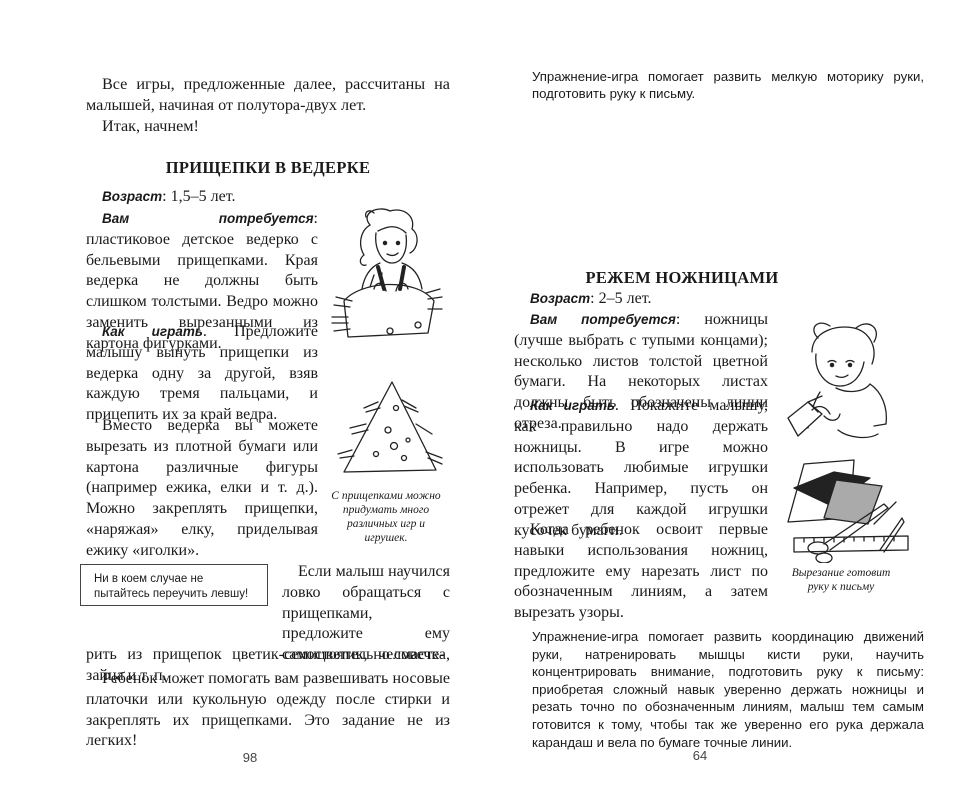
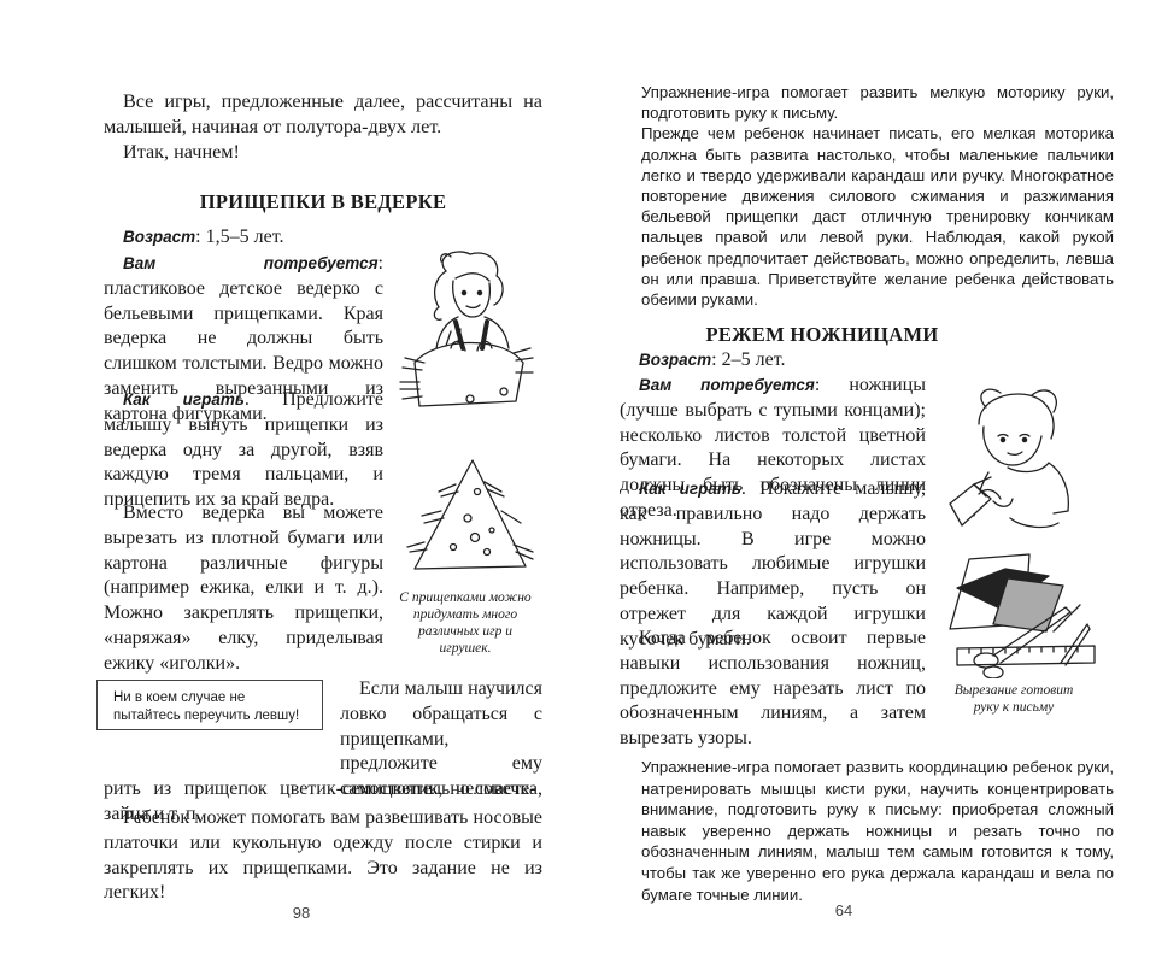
  Все игры, предложенные далее, рассчитаны на малышей, начиная от полутора-двух лет.
  Итак, начнем!
  ПРИЩЕПКИ В ВЕДЕРКЕ
  Возраст: 1,5–5 лет.
  Вам потребуется: пластиковое детское ведерко с бельевыми прищепками. Края ведерка не должны быть слишком толстыми. Ведро можно заменить вырезанными из картона фигурками.
  Как играть. Предложите малышу вынуть прищепки из ведерка одну за другой, взяв каждую тремя пальцами, и прицепить их за край ведра.
  Вместо ведерка вы можете вырезать из плотной бумаги или картона различные фигуры (например ежика, елки и т. д.). Можно закреплять прищепки, «наряжая» елку, приделывая ежику «иголки».
  С прищепками можно придумать много различных игр и игрушек.
  Ни в коем случае не пытайтесь переучить левшу!
  Если малыш научился ловко обращаться с прищепками, предложите ему самостоятельно смасте-
  рить из прищепок цветик-семицветик, человечка, зайца и т. п.
  Ребенок может помогать вам развешивать носовые платочки или кукольную одежду после стирки и закреплять их прищепками. Это задание не из легких!
  98
  Упражнение-игра помогает развить мелкую моторику руки, подготовить руку к письму.
+ Прежде чем ребенок начинает писать, его мелкая моторика должна быть развита настолько, чтобы маленькие пальчики легко и твердо удерживали карандаш или ручку. Многократное повторение движения силового сжимания и разжимания бельевой прищепки даст отличную тренировку кончикам пальцев правой или левой руки. Наблюдая, какой рукой ребенок предпочитает действовать, можно определить, левша он или правша. Приветствуйте желание ребенка действовать обеими руками.
  РЕЖЕМ НОЖНИЦАМИ
  Возраст: 2–5 лет.
  Вам потребуется: ножницы (лучше выбрать с тупыми концами); несколько листов толстой цветной бумаги. На некоторых листах должны быть обозначены линии отреза.
  Как играть. Покажите малышу, как правильно надо держать ножницы. В игре можно использовать любимые игрушки ребенка. Например, пусть он отрежет для каждой игрушки кусочек бумаги.
  Когда ребенок освоит первые навыки использования ножниц, предложите ему нарезать лист по обозначенным линиям, а затем вырезать узоры.
  Вырезание готовит руку к письму
- Упражнение-игра помогает развить координацию движений руки, натренировать мышцы кисти руки, научить концентрировать внимание, подготовить руку к письму: приобретая сложный навык уверенно держать ножницы и резать точно по обозначенным линиям, малыш тем самым готовится к тому, чтобы так же уверенно его рука держала карандаш и вела по бумаге точные линии.
+ Упражнение-игра помогает развить координацию ребенок руки, натренировать мышцы кисти руки, научить концентрировать внимание, подготовить руку к письму: приобретая сложный навык уверенно держать ножницы и резать точно по обозначенным линиям, малыш тем самым готовится к тому, чтобы так же уверенно его рука держала карандаш и вела по бумаге точные линии.
  64
